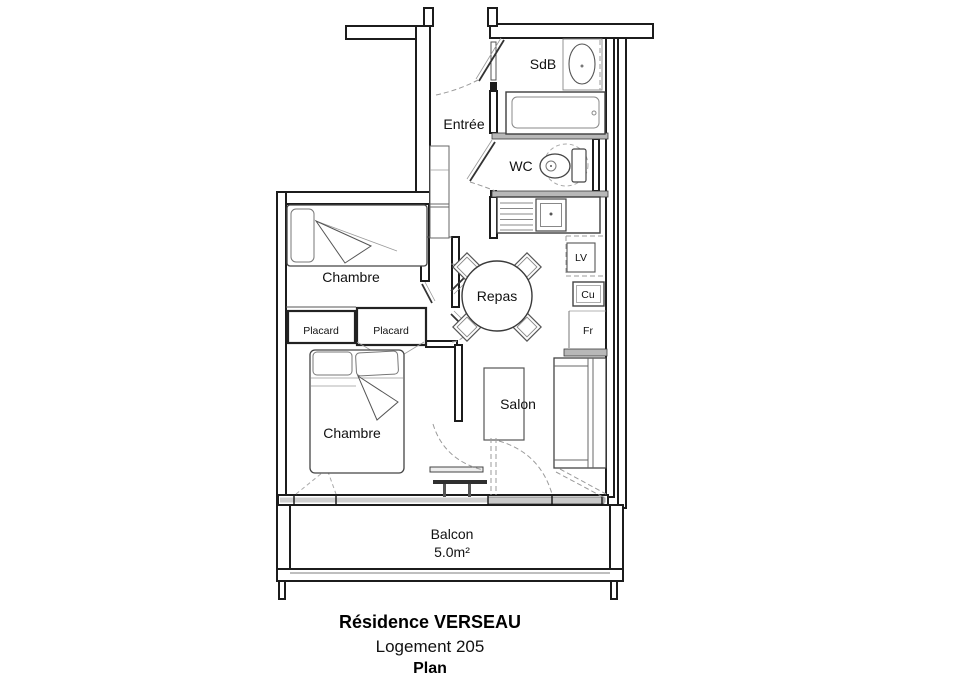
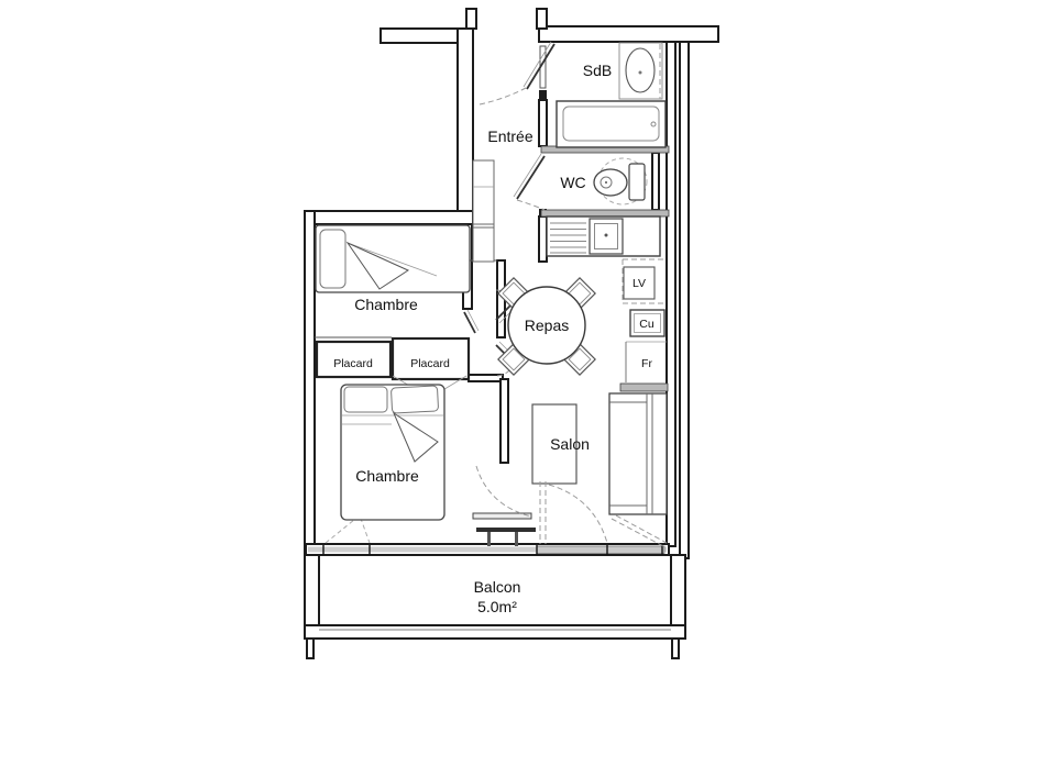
  Entrée
  SdB
  WC
  Repas
  Chambre
  Chambre
  Placard
  Placard
  Salon
  LV
  Cu
  Fr
  Balcon
  5.0m²
- Résidence VERSEAU
- Logement 205
- Plan
